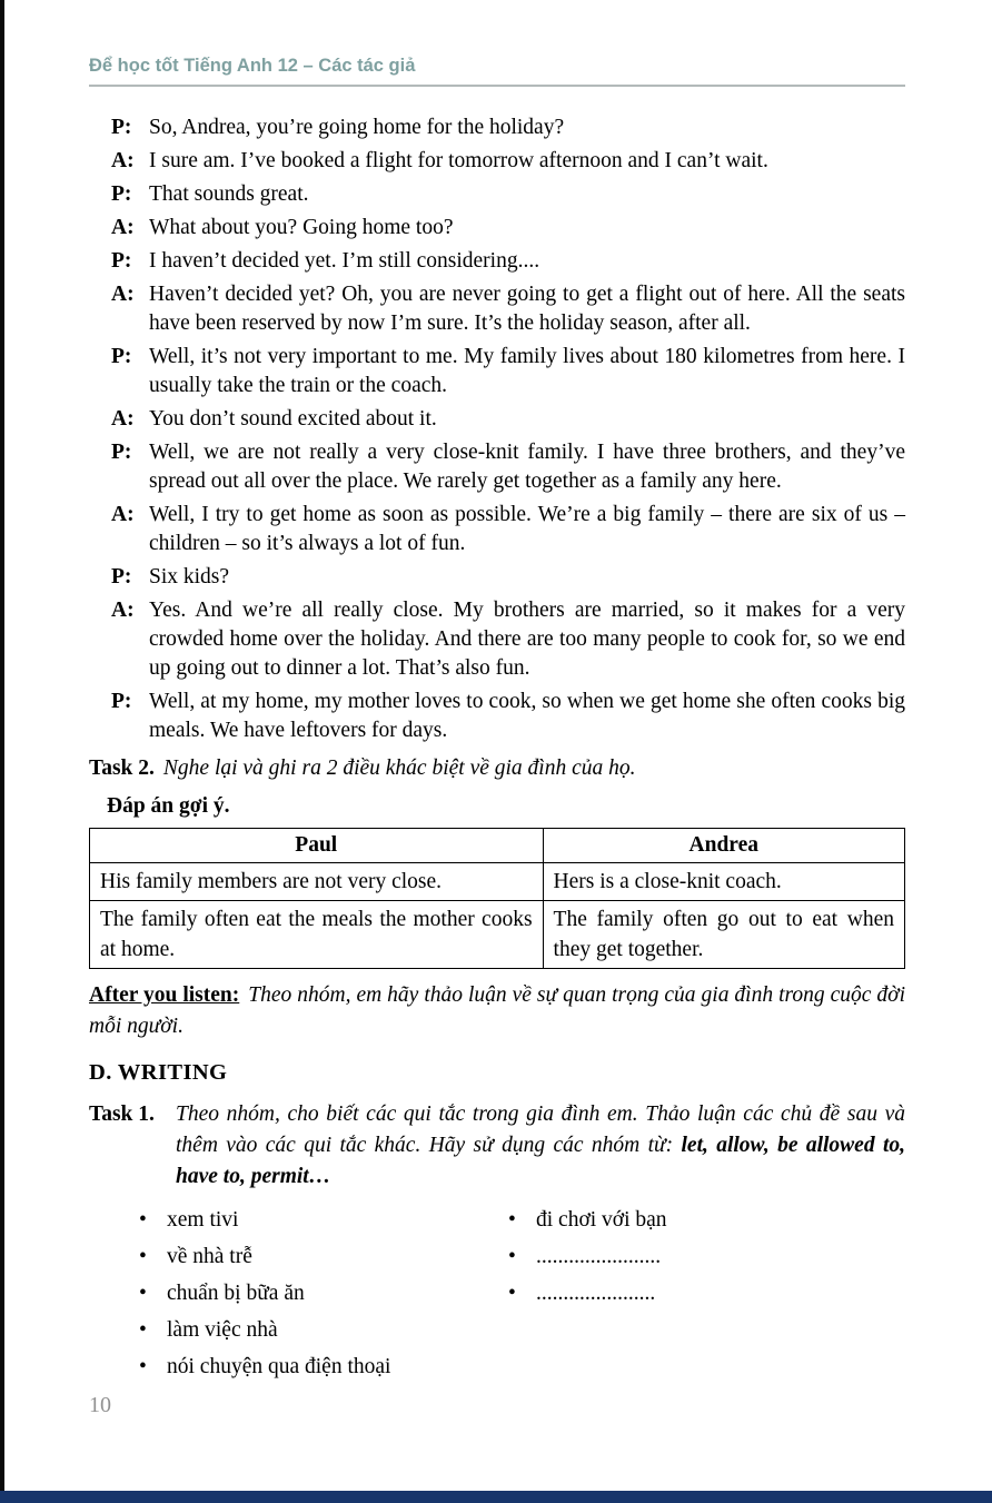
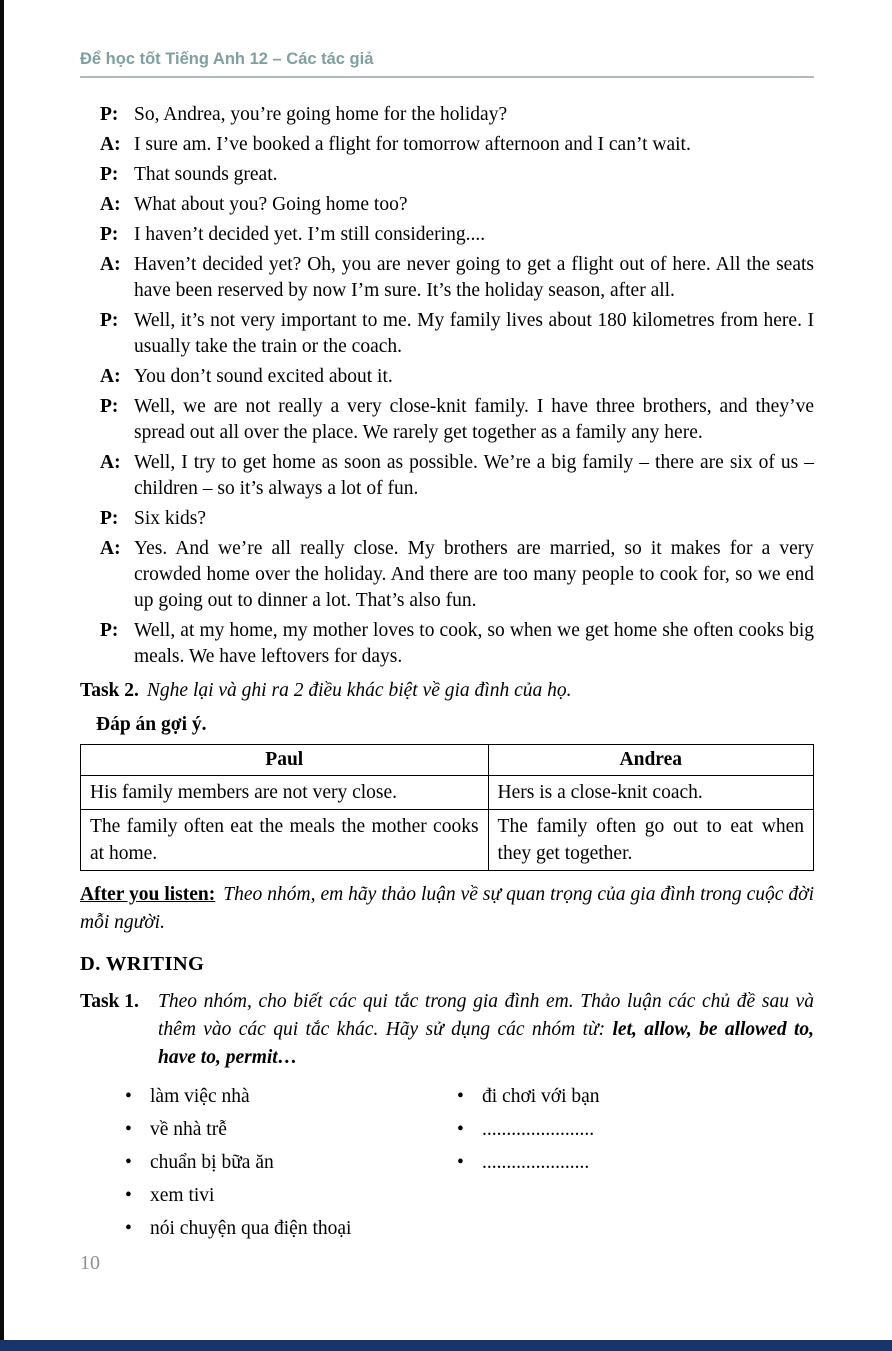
  Để học tốt Tiếng Anh 12 – Các tác giả
  P: So, Andrea, you’re going home for the holiday?
  A: I sure am. I’ve booked a flight for tomorrow afternoon and I can’t wait.
  P: That sounds great.
  A: What about you? Going home too?
  P: I haven’t decided yet. I’m still considering....
  A: Haven’t decided yet? Oh, you are never going to get a flight out of here. All the seats have been reserved by now I’m sure. It’s the holiday season, after all.
  P: Well, it’s not very important to me. My family lives about 180 kilometres from here. I usually take the train or the coach.
  A: You don’t sound excited about it.
  P: Well, we are not really a very close-knit family. I have three brothers, and they’ve spread out all over the place. We rarely get together as a family any here.
  A: Well, I try to get home as soon as possible. We’re a big family – there are six of us – children – so it’s always a lot of fun.
  P: Six kids?
  A: Yes. And we’re all really close. My brothers are married, so it makes for a very crowded home over the holiday. And there are too many people to cook for, so we end up going out to dinner a lot. That’s also fun.
  P: Well, at my home, my mother loves to cook, so when we get home she often cooks big meals. We have leftovers for days.
  Task 2. Nghe lại và ghi ra 2 điều khác biệt về gia đình của họ.
  Đáp án gợi ý.
  Paul	Andrea
  His family members are not very close.	Hers is a close-knit coach.
  The family often eat the meals the mother cooks at home.	The family often go out to eat when they get together.
  After you listen: Theo nhóm, em hãy thảo luận về sự quan trọng của gia đình trong cuộc đời mỗi người.
  D. WRITING
  Task 1. Theo nhóm, cho biết các qui tắc trong gia đình em. Thảo luận các chủ đề sau và thêm vào các qui tắc khác. Hãy sử dụng các nhóm từ: let, allow, be allowed to, have to, permit…
- • xem tivi
+ • làm việc nhà
  • về nhà trễ
  • chuẩn bị bữa ăn
- • làm việc nhà
+ • xem tivi
  • nói chuyện qua điện thoại
  • đi chơi với bạn
  • .......................
  • ......................
  10
